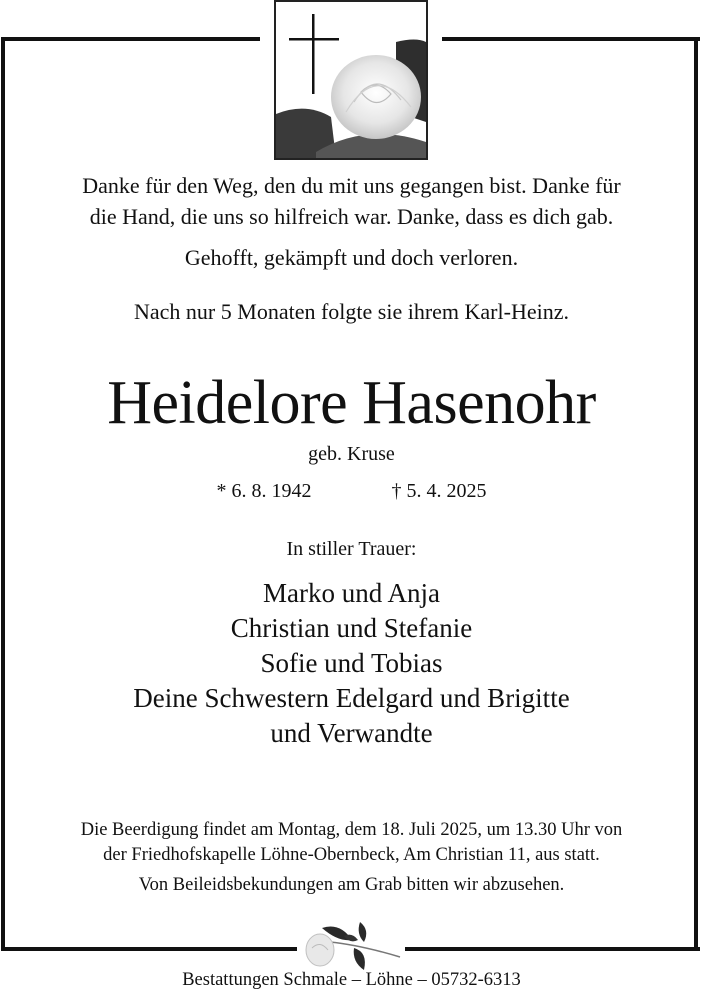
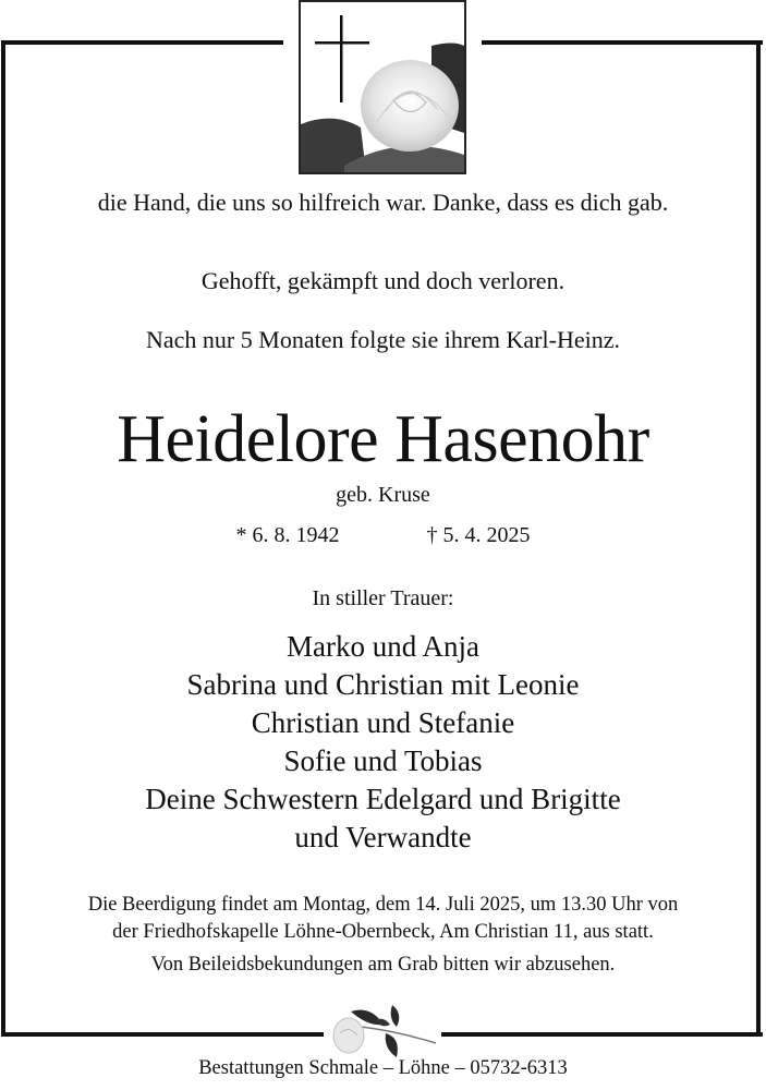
- Danke für den Weg, den du mit uns gegangen bist. Danke für
  die Hand, die uns so hilfreich war. Danke, dass es dich gab.
  Gehofft, gekämpft und doch verloren.
  Nach nur 5 Monaten folgte sie ihrem Karl-Heinz.
  Heidelore Hasenohr
  geb. Kruse
  * 6. 8. 1942 † 5. 4. 2025
  In stiller Trauer:
  Marko und Anja
+ Sabrina und Christian mit Leonie
  Christian und Stefanie
  Sofie und Tobias
  Deine Schwestern Edelgard und Brigitte
  und Verwandte
- Die Beerdigung findet am Montag, dem 18. Juli 2025, um 13.30 Uhr von
+ Die Beerdigung findet am Montag, dem 14. Juli 2025, um 13.30 Uhr von
  der Friedhofskapelle Löhne-Obernbeck, Am Christian 11, aus statt.
  Von Beileidsbekundungen am Grab bitten wir abzusehen.
  Bestattungen Schmale – Löhne – 05732-6313
